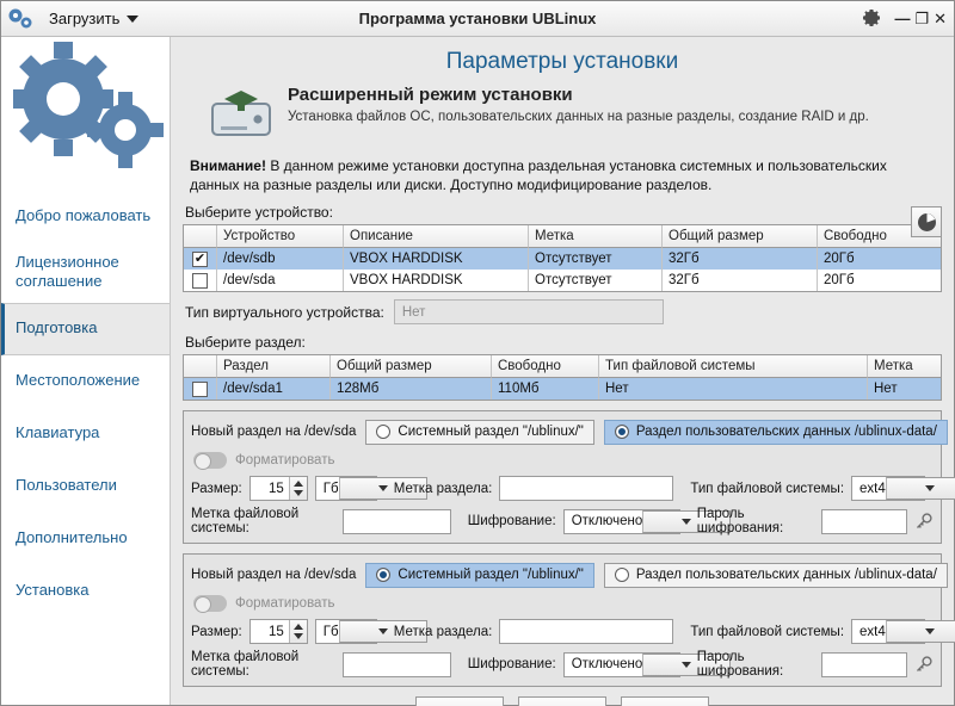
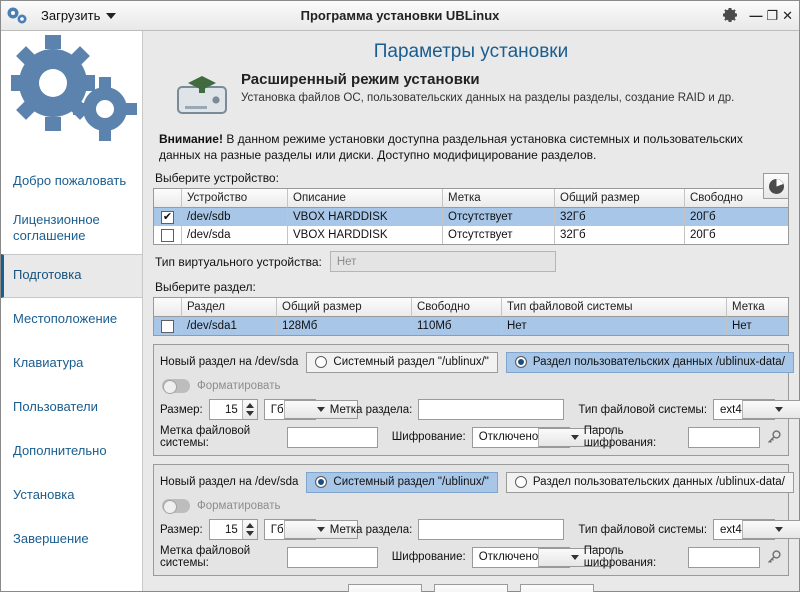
  Загрузить
  Программа установки UBLinux
  —
  ❐
  ✕
  Добро пожаловать
  Лицензионное соглашение
  Подготовка
  Местоположение
  Клавиатура
  Пользователи
  Дополнительно
  Установка
+ Завершение
  Параметры установки
  Расширенный режим установки
- Установка файлов ОС, пользовательских данных на разные разделы, создание RAID и др.
+ Установка файлов ОС, пользовательских данных на разделы разделы, создание RAID и др.
  Внимание! В данном режиме установки доступна раздельная установка системных и пользовательских данных на разные разделы или диски. Доступно модифицирование разделов.
  Выберите устройство:
  Устройство
  Описание
  Метка
  Общий размер
  Свободно
  ✔
  /dev/sdb
  VBOX HARDDISK
  Отсутствует
  32Гб
  20Гб
  /dev/sda
  VBOX HARDDISK
  Отсутствует
  32Гб
  20Гб
  Тип виртуального устройства:
  Нет
  Выберите раздел:
  Раздел
  Общий размер
  Свободно
  Тип файловой системы
  Метка
  /dev/sda1
  128Мб
  110Мб
  Нет
  Нет
  Новый раздел на /dev/sda
  Системный раздел "/ublinux/"
  Раздел пользовательских данных /ublinux-data/
  Форматировать
  Размер:
  15
  Гб
  Метка раздела:
  Тип файловой системы:
  ext4
  Метка файловой системы:
  Шифрование:
  Отключено
  Пароль шифрования:
  Новый раздел на /dev/sda
  Системный раздел "/ublinux/"
  Раздел пользовательских данных /ublinux-data/
  Форматировать
  Размер:
  15
  Гб
  Метка раздела:
  Тип файловой системы:
  ext4
  Метка файловой системы:
  Шифрование:
  Отключено
  Пароль шифрования:
